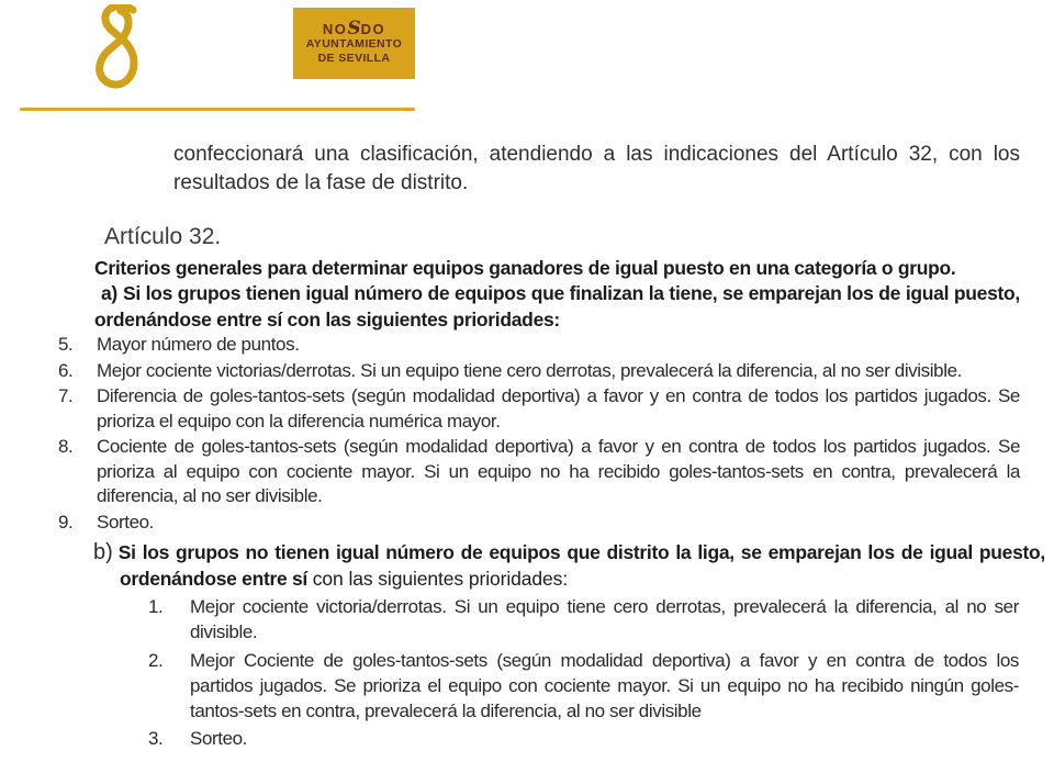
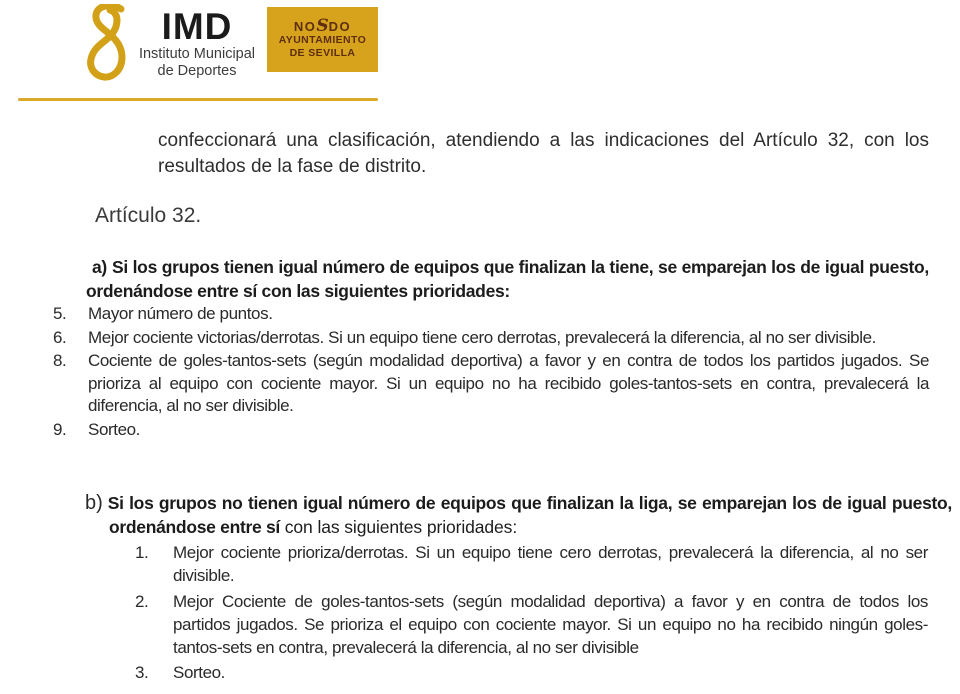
+ IMD
+ Instituto Municipal
+ de Deportes
  NOSDO
  AYUNTAMIENTO
  DE SEVILLA
  confeccionará una clasificación, atendiendo a las indicaciones del Artículo 32, con los resultados de la fase de distrito.
  Artículo 32.
- Criterios generales para determinar equipos ganadores de igual puesto en una categoría o grupo.
  a) Si los grupos tienen igual número de equipos que finalizan la tiene, se emparejan los de igual puesto, ordenándose entre sí con las siguientes prioridades:
  5.
  Mayor número de puntos.
  6.
  Mejor cociente victorias/derrotas. Si un equipo tiene cero derrotas, prevalecerá la diferencia, al no ser divisible.
- 7.
- Diferencia de goles-tantos-sets (según modalidad deportiva) a favor y en contra de todos los partidos jugados. Se prioriza el equipo con la diferencia numérica mayor.
  8.
  Cociente de goles-tantos-sets (según modalidad deportiva) a favor y en contra de todos los partidos jugados. Se prioriza al equipo con cociente mayor. Si un equipo no ha recibido goles-tantos-sets en contra, prevalecerá la diferencia, al no ser divisible.
  9.
  Sorteo.
- b) Si los grupos no tienen igual número de equipos que distrito la liga, se emparejan los de igual puesto, ordenándose entre sí con las siguientes prioridades:
+ b) Si los grupos no tienen igual número de equipos que finalizan la liga, se emparejan los de igual puesto, ordenándose entre sí con las siguientes prioridades:
  1.
- Mejor cociente victoria/derrotas. Si un equipo tiene cero derrotas, prevalecerá la diferencia, al no ser divisible.
+ Mejor cociente prioriza/derrotas. Si un equipo tiene cero derrotas, prevalecerá la diferencia, al no ser divisible.
  2.
  Mejor Cociente de goles-tantos-sets (según modalidad deportiva) a favor y en contra de todos los partidos jugados. Se prioriza el equipo con cociente mayor. Si un equipo no ha recibido ningún goles-tantos-sets en contra, prevalecerá la diferencia, al no ser divisible
  3.
  Sorteo.
